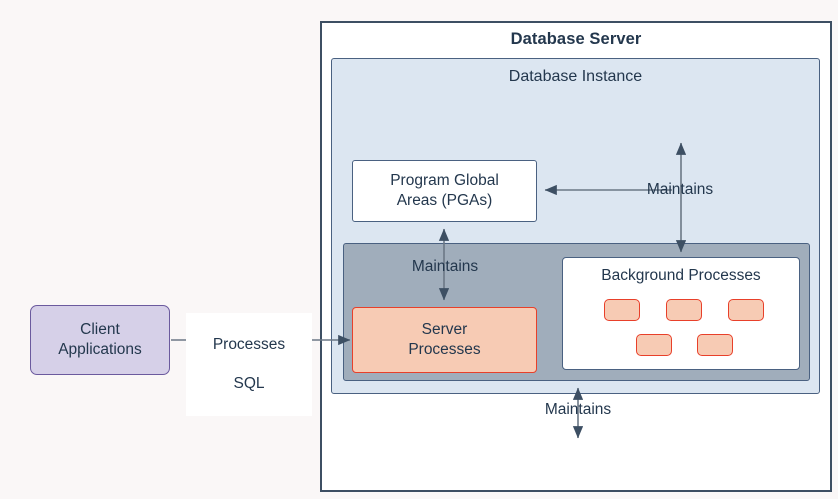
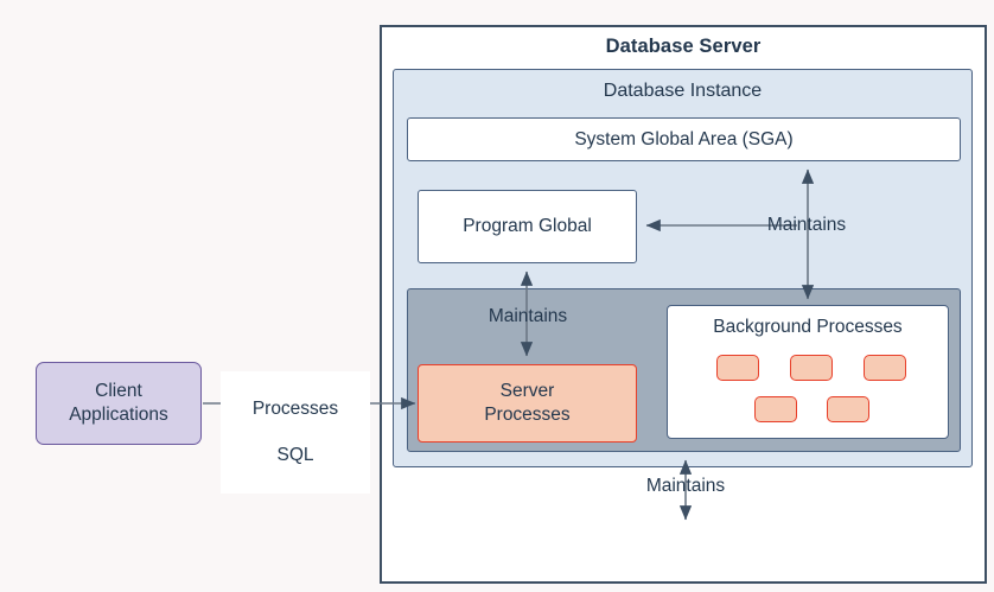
  Database Server
  Database Instance
+ System Global Area (SGA)
  Program Global
- Areas (PGAs)
  Server
  Processes
  Background Processes
  Client
  Applications
  Processes
  SQL
  Maintains
  Maintains
  Maintains
